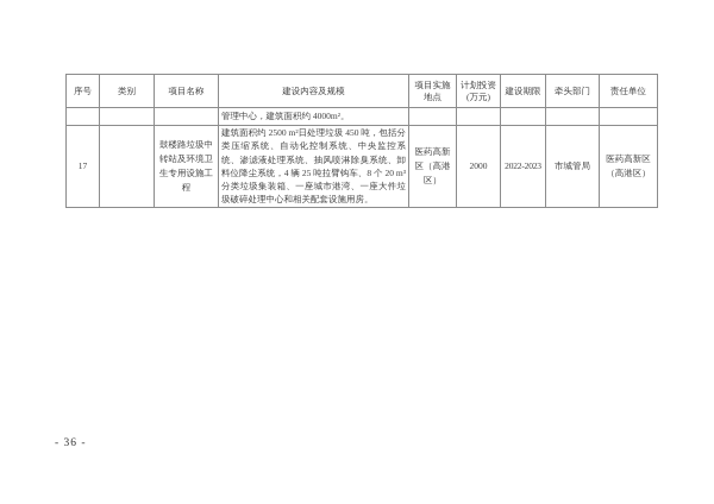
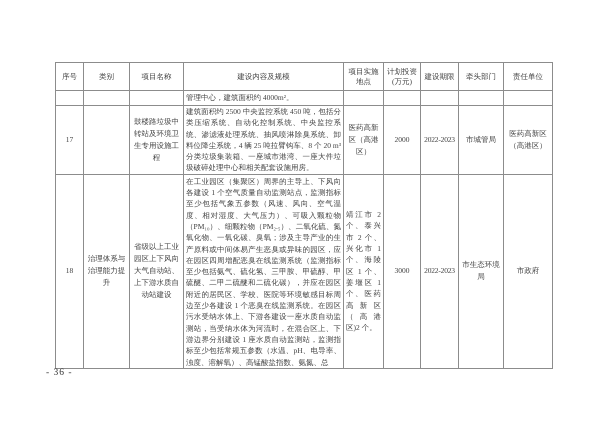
  序号	类别	项目名称	建设内容及规模	项目实施地点	计划投资(万元)	建设期限	牵头部门	责任单位
  			管理中心，建筑面积约 4000m²。
- 17		鼓楼路垃圾中转站及环境卫生专用设施工程	建筑面积约 2500 m²日处理垃圾 450 吨，包括分类压缩系统、自动化控制系统、中央监控系统、渗滤液处理系统、抽风喷淋除臭系统、卸料位降尘系统，4 辆 25 吨拉臂钩车、8 个 20 m³分类垃圾集装箱、一座城市港湾、一座大件垃圾破碎处理中心和相关配套设施用房。	医药高新区（高港区）	2000	2022-2023	市城管局	医药高新区（高港区）
+ 17		鼓楼路垃圾中转站及环境卫生专用设施工程	建筑面积约 2500 中央监控系统 450 吨，包括分类压缩系统、自动化控制系统、中央监控系统、渗滤液处理系统、抽风喷淋除臭系统、卸料位降尘系统，4 辆 25 吨拉臂钩车、8 个 20 m³分类垃圾集装箱、一座城市港湾、一座大件垃圾破碎处理中心和相关配套设施用房。	医药高新区（高港区）	2000	2022-2023	市城管局	医药高新区（高港区）
+ 18	治理体系与治理能力提升	省级以上工业园区上下风向大气自动站、上下游水质自动站建设	在工业园区（集聚区）周界的主导上、下风向各建设 1 个空气质量自动监测站点，监测指标至少包括气象五参数（风速、风向、空气温度、相对湿度、大气压力）、可吸入颗粒物（PM₁₀）、细颗粒物（PM₂.₅）、二氧化硫、氮氧化物、一氧化碳、臭氧；涉及主导产业的生产原料或中间体易产生恶臭或异味的园区，应在园区四周增配恶臭在线监测系统（监测指标至少包括氨气、硫化氢、三甲胺、甲硫醇、甲硫醚、二甲二硫醚和二硫化碳），并应在园区附近的居民区、学校、医院等环境敏感目标周边至少各建设 1 个恶臭在线监测系统。在园区污水受纳水体上、下游各建设一座水质自动监测站，当受纳水体为河流时，在混合区上、下游边界分别建设 1 座水质自动监测站，监测指标至少包括常规五参数（水温、pH、电导率、浊度、溶解氧）、高锰酸盐指数、氨氮、总	靖江市 2 个、泰兴市 2 个、兴化市 1 个、海陵区 1 个、姜堰区 1 个、医药高新区（高港区)2 个。	3000	2022-2023	市生态环境局	市政府
  - 36 -
